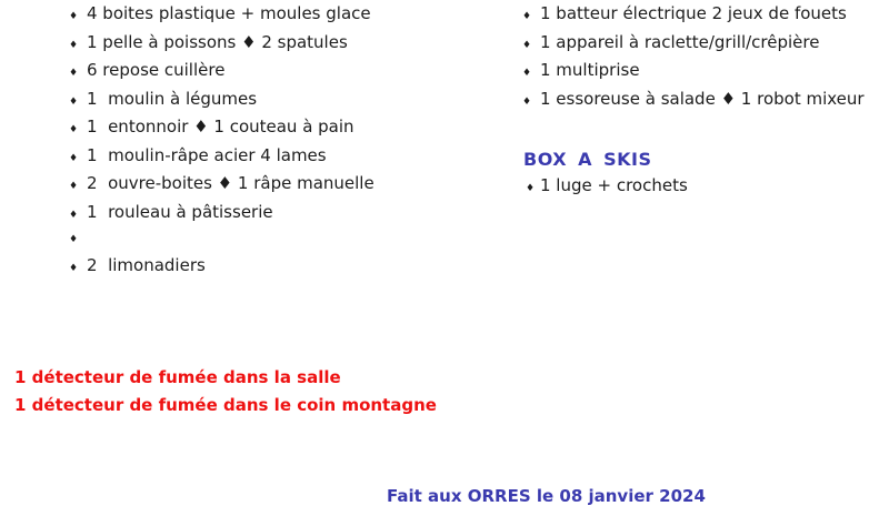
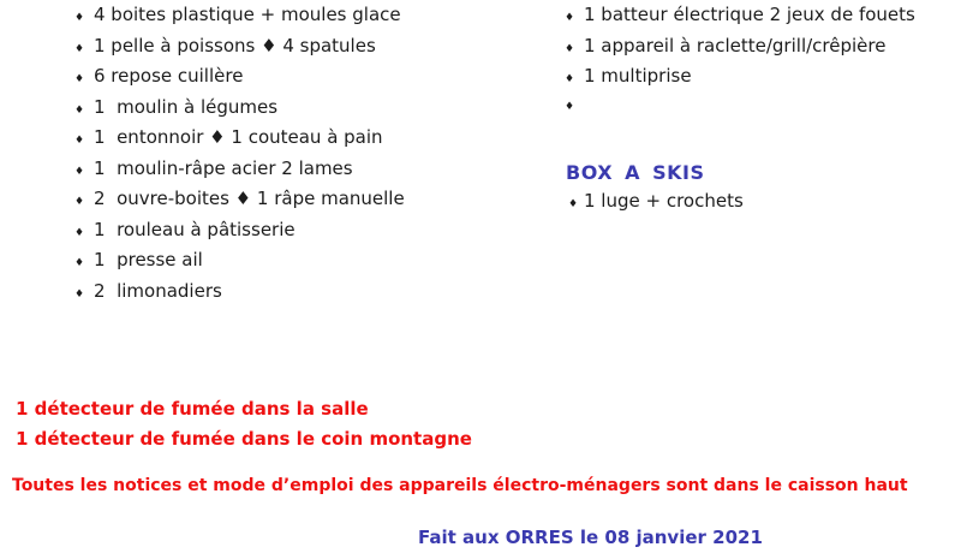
  ♦
  4 boites plastique + moules glace
  ♦
- 1 pelle à poissons ♦ 2 spatules
+ 1 pelle à poissons ♦ 4 spatules
  ♦
  6 repose cuillère
  ♦
  1 moulin à légumes
  ♦
  1 entonnoir ♦ 1 couteau à pain
  ♦
- 1 moulin-râpe acier 4 lames
+ 1 moulin-râpe acier 2 lames
  ♦
  2 ouvre-boites ♦ 1 râpe manuelle
  ♦
  1 rouleau à pâtisserie
  ♦
+ 1 presse ail
  ♦
  2 limonadiers
  ♦
  1 batteur électrique 2 jeux de fouets
  ♦
  1 appareil à raclette/grill/crêpière
  ♦
  1 multiprise
  ♦
- 1 essoreuse à salade ♦ 1 robot mixeur
  BOX A SKIS
  ♦
  1 luge + crochets
  1 détecteur de fumée dans la salle
  1 détecteur de fumée dans le coin montagne
+ Toutes les notices et mode d’emploi des appareils électro-ménagers sont dans le caisson haut
- Fait aux ORRES le 08 janvier 2024
+ Fait aux ORRES le 08 janvier 2021
